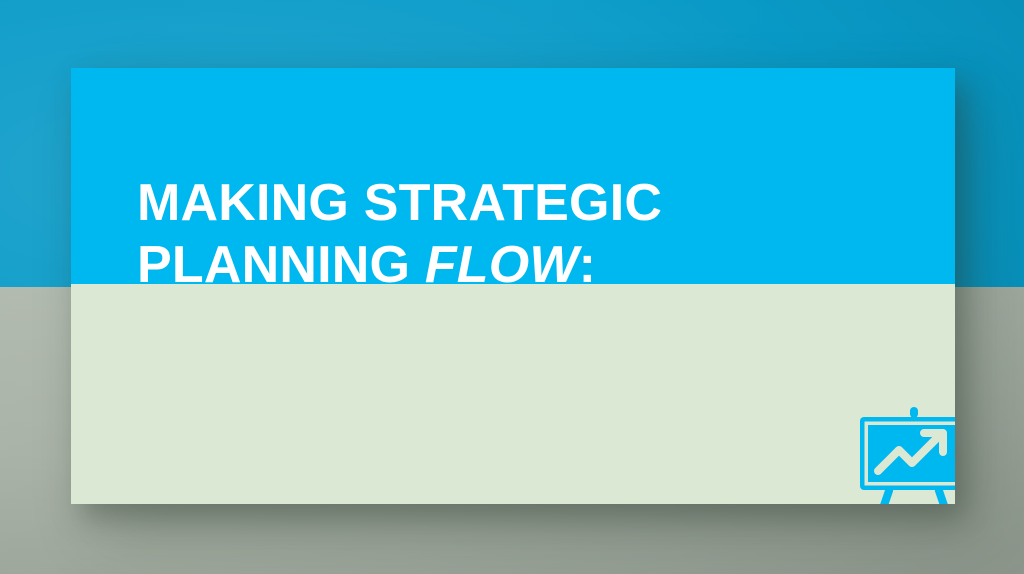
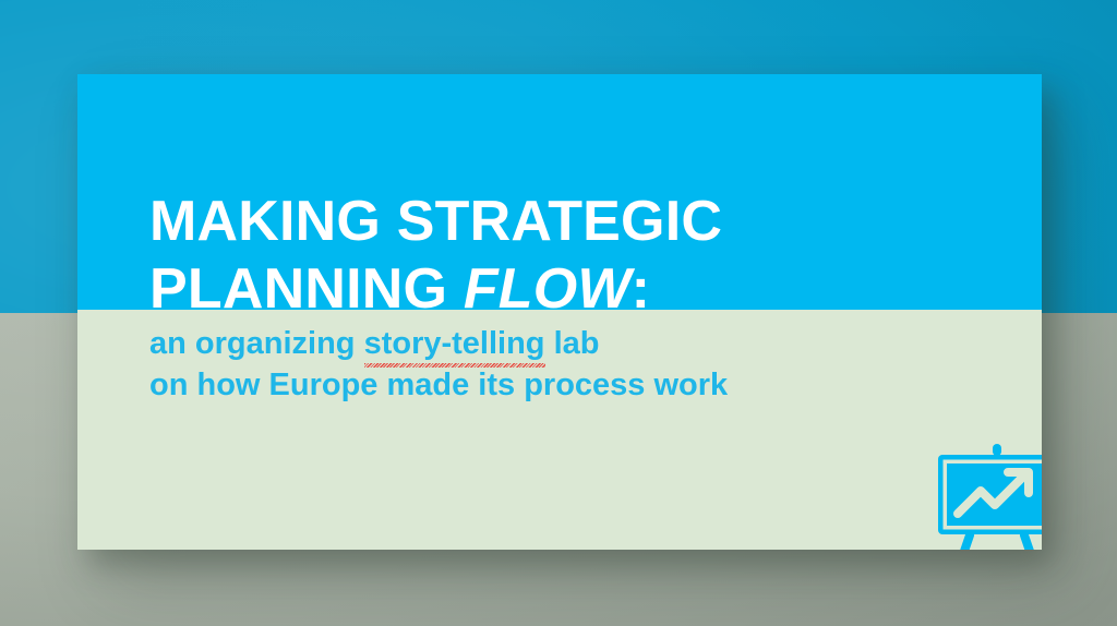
  MAKING STRATEGIC
  PLANNING FLOW:
+ an organizing story-telling lab
+ on how Europe made its process work
